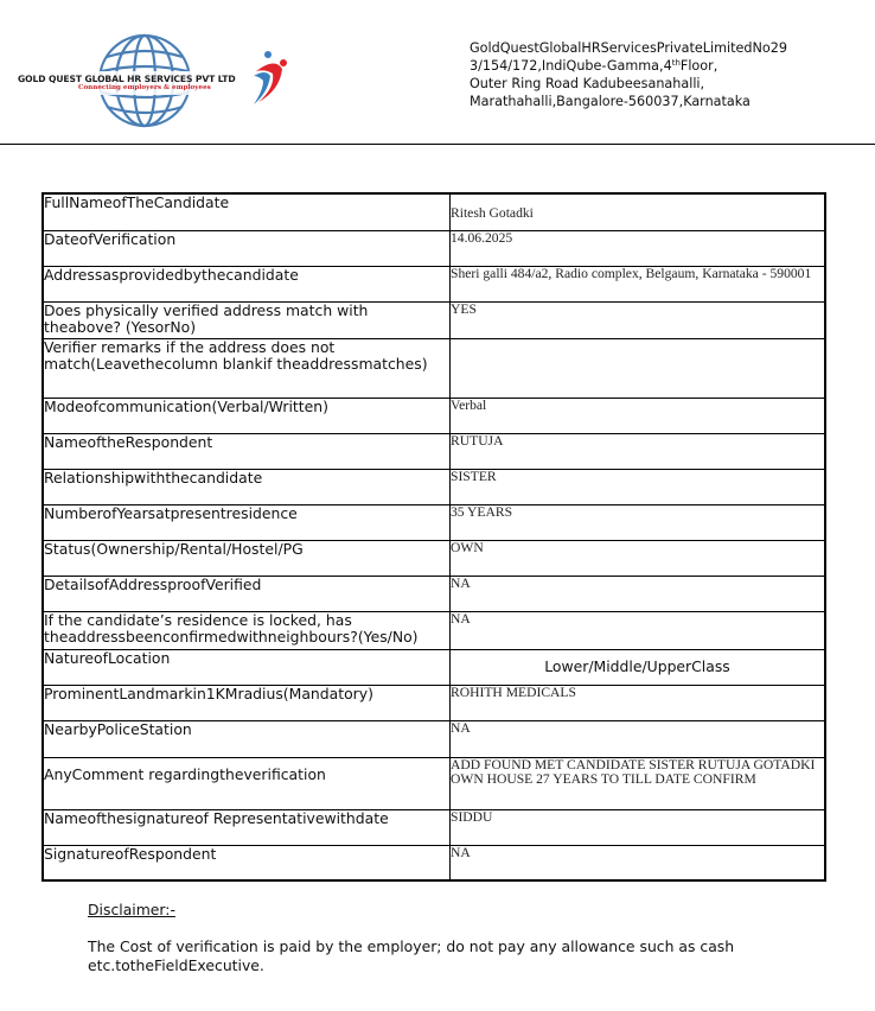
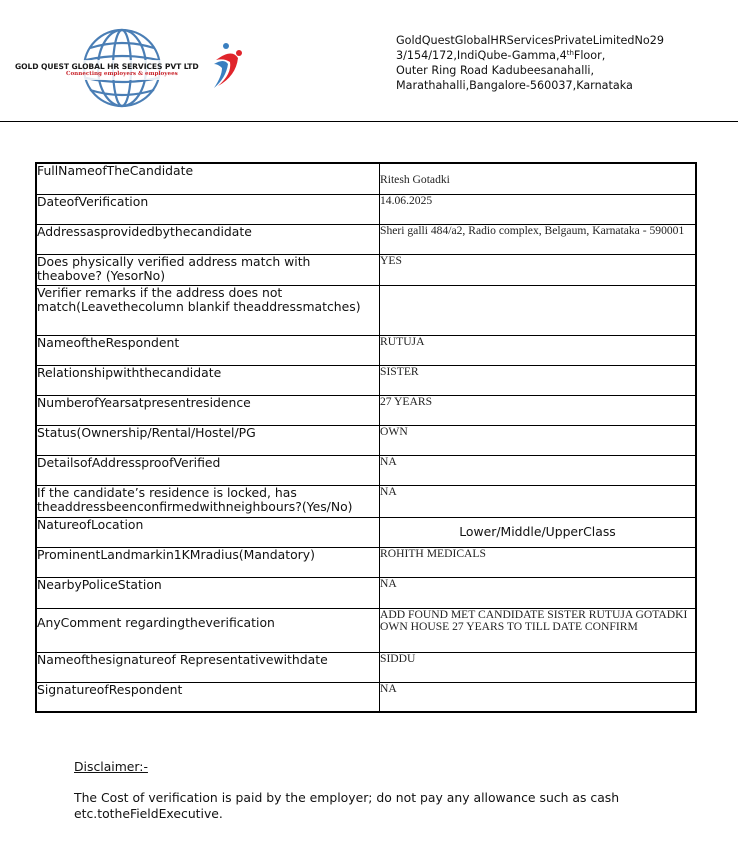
  GOLD QUEST GLOBAL HR SERVICES PVT LTD
  GoldQuestGlobalHRServicesPrivateLimitedNo29
  3/154/172,IndiQube-Gamma,4thFloor,
  Outer Ring Road Kadubeesanahalli,
  Marathahalli,Bangalore-560037,Karnataka
  FullNameofTheCandidate	Ritesh Gotadki
  DateofVerification	14.06.2025
  Addressasprovidedbythecandidate	Sheri galli 484/a2, Radio complex, Belgaum, Karnataka - 590001
  Does physically verified address match with theabove? (YesorNo)	YES
  Verifier remarks if the address does not match(Leavethecolumn blankif theaddressmatches)
- Modeofcommunication(Verbal/Written)	Verbal
  NameoftheRespondent	RUTUJA
  Relationshipwiththecandidate	SISTER
- NumberofYearsatpresentresidence	35 YEARS
+ NumberofYearsatpresentresidence	27 YEARS
  Status(Ownership/Rental/Hostel/PG	OWN
  DetailsofAddressproofVerified	NA
  If the candidate’s residence is locked, has theaddressbeenconfirmedwithneighbours?(Yes/No)	NA
  NatureofLocation	Lower/Middle/UpperClass
  ProminentLandmarkin1KMradius(Mandatory)	ROHITH MEDICALS
  NearbyPoliceStation	NA
  AnyComment regardingtheverification	ADD FOUND MET CANDIDATE SISTER RUTUJA GOTADKI OWN HOUSE 27 YEARS TO TILL DATE CONFIRM
  Nameofthesignatureof Representativewithdate	SIDDU
  SignatureofRespondent	NA
  Disclaimer:-
  The Cost of verification is paid by the employer; do not pay any allowance such as cash etc.totheFieldExecutive.
